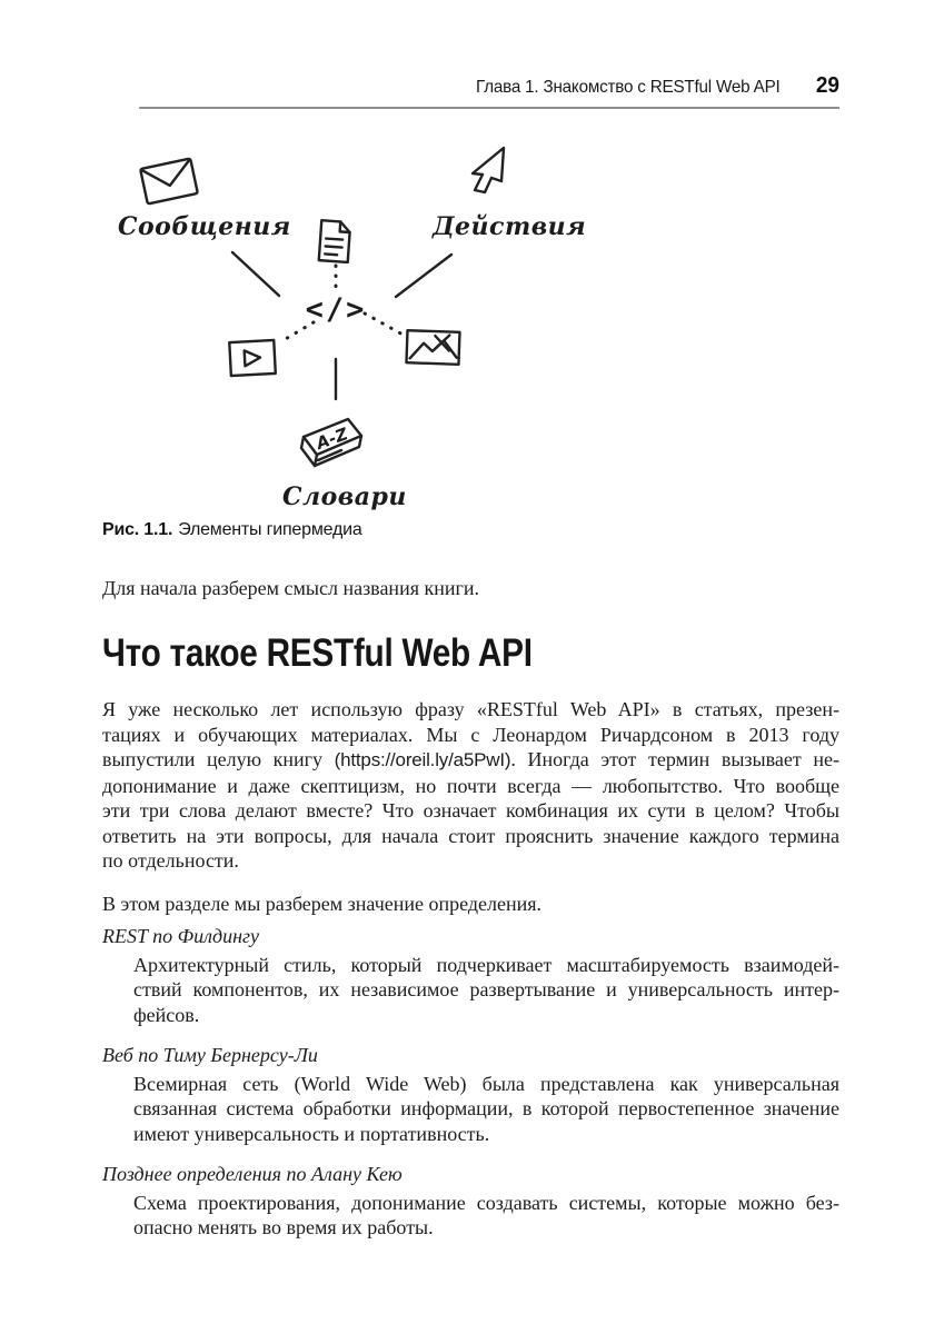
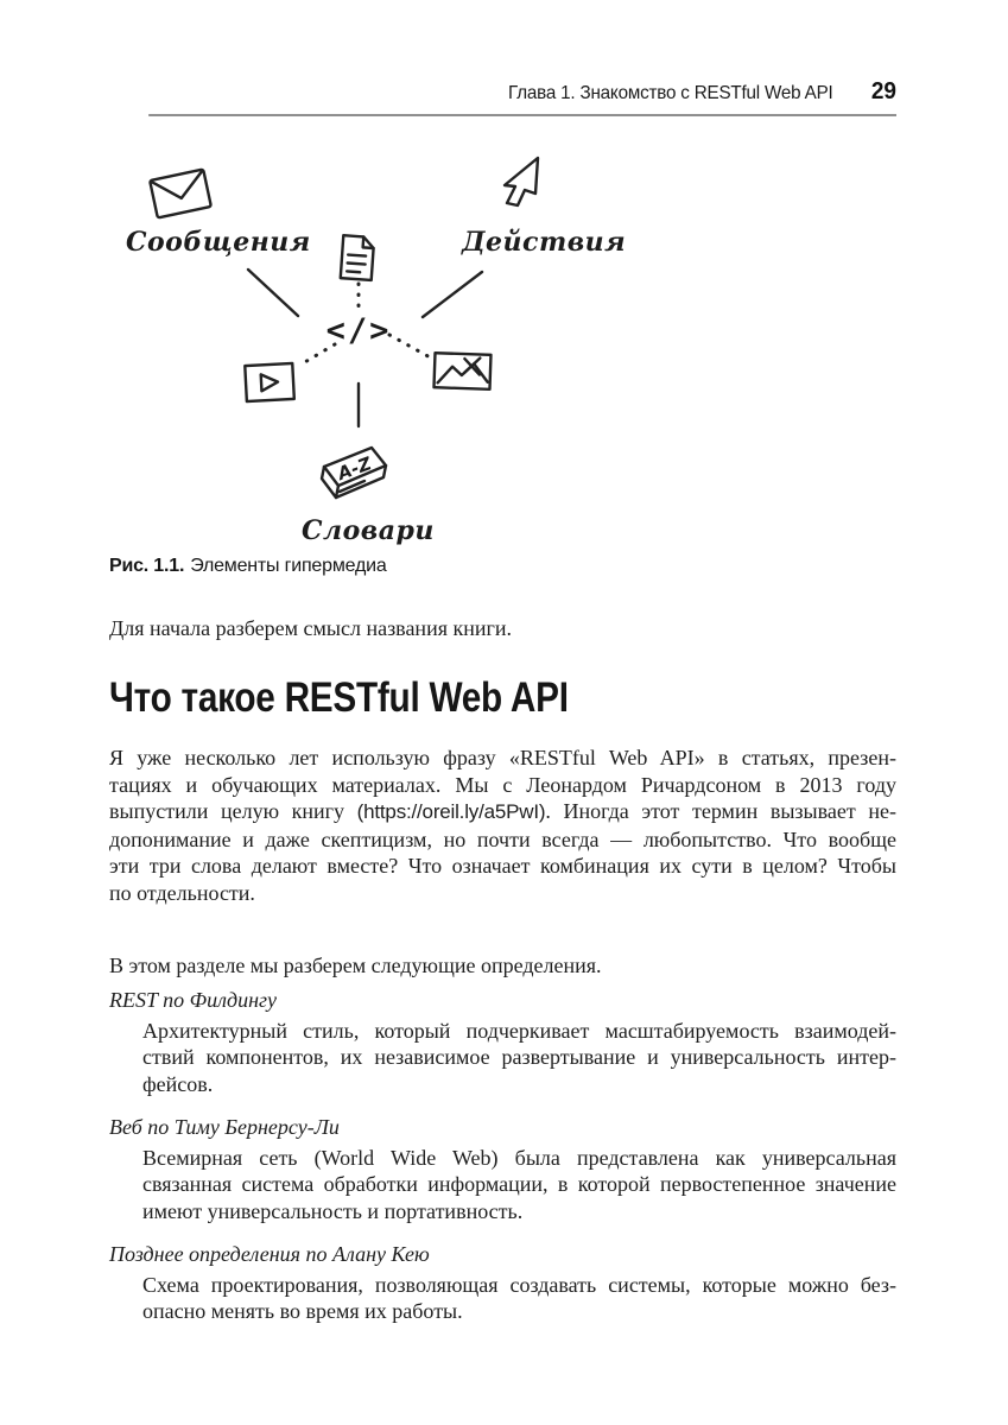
  Глава 1. Знакомство с RESTful Web API
  29
  Сообщения
  Действия
  </>
  Словари
  Рис. 1.1. Элементы гипермедиа
  Для начала разберем смысл названия книги.
  Что такое RESTful Web API
  Я уже несколько лет использую фразу «RESTful Web API» в статьях, презен-
  тациях и обучающих материалах. Мы с Леонардом Ричардсоном в 2013 году
  выпустили целую книгу (https://oreil.ly/a5PwI). Иногда этот термин вызывает не-
  допонимание и даже скептицизм, но почти всегда — любопытство. Что вообще
  эти три слова делают вместе? Что означает комбинация их сути в целом? Чтобы
- ответить на эти вопросы, для начала стоит прояснить значение каждого термина
  по отдельности.
- В этом разделе мы разберем значение определения.
+ В этом разделе мы разберем следующие определения.
  REST по Филдингу
  Архитектурный стиль, который подчеркивает масштабируемость взаимодей-
  ствий компонентов, их независимое развертывание и универсальность интер-
  фейсов.
  Веб по Тиму Бернерсу-Ли
  Всемирная сеть (World Wide Web) была представлена как универсальная
  связанная система обработки информации, в которой первостепенное значение
  имеют универсальность и портативность.
  Позднее определения по Алану Кею
- Схема проектирования, допонимание создавать системы, которые можно без-
+ Схема проектирования, позволяющая создавать системы, которые можно без-
  опасно менять во время их работы.
